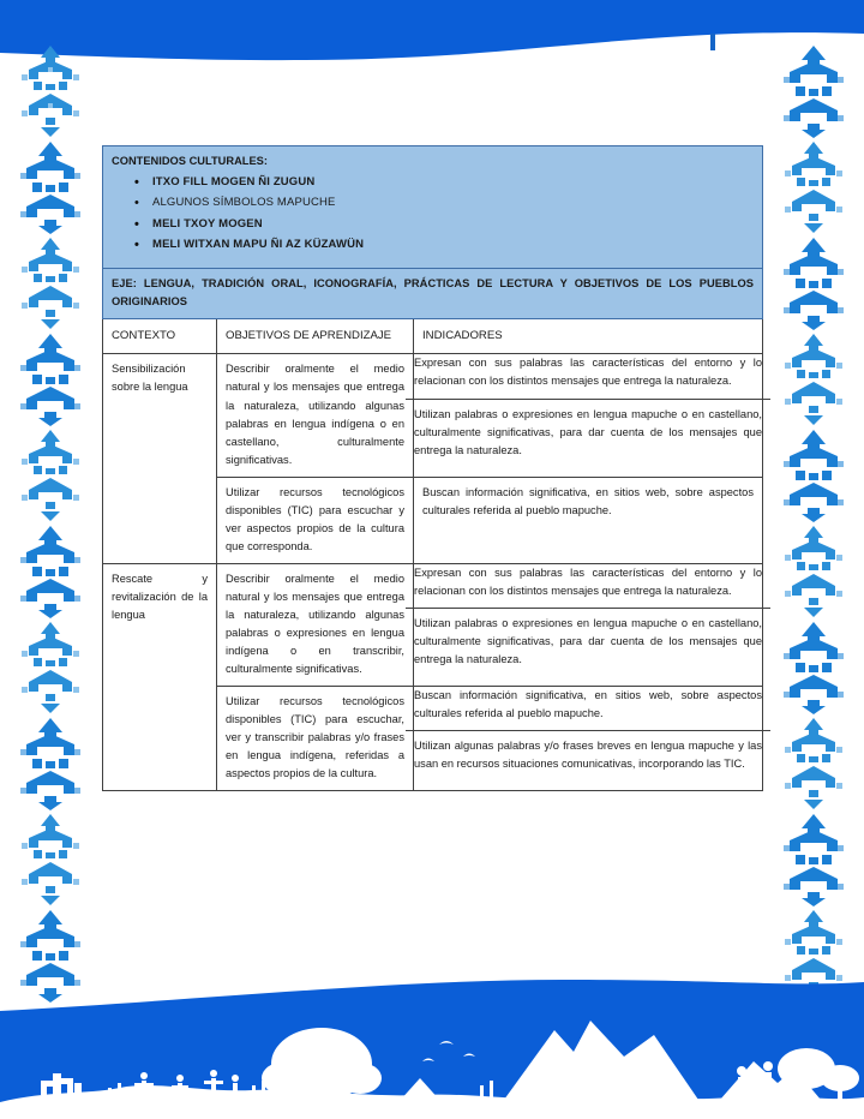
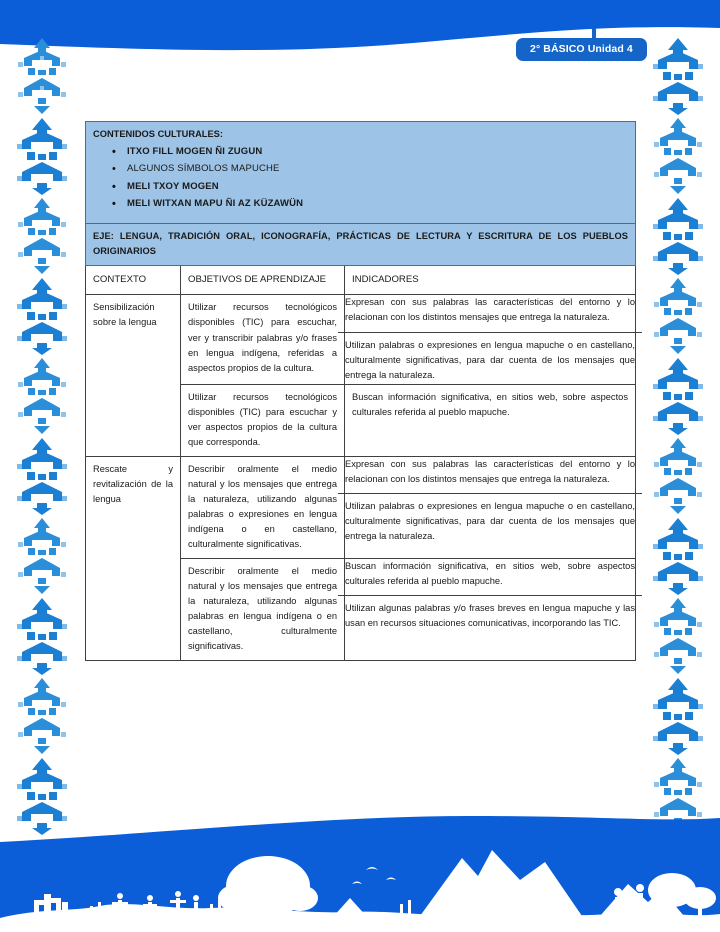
+ 2° BÁSICO Unidad 4
  CONTENIDOS CULTURALES: ITXO FILL MOGEN ÑI ZUGUN ALGUNOS SÍMBOLOS MAPUCHE MELI TXOY MOGEN MELI WITXAN MAPU ÑI AZ KÜZAWÜN
- EJE: LENGUA, TRADICIÓN ORAL, ICONOGRAFÍA, PRÁCTICAS DE LECTURA Y OBJETIVOS DE LOS PUEBLOS ORIGINARIOS
+ EJE: LENGUA, TRADICIÓN ORAL, ICONOGRAFÍA, PRÁCTICAS DE LECTURA Y ESCRITURA DE LOS PUEBLOS ORIGINARIOS
  CONTEXTO	OBJETIVOS DE APRENDIZAJE	INDICADORES
- Sensibilización sobre la lengua	Describir oralmente el medio natural y los mensajes que entrega la naturaleza, utilizando algunas palabras en lengua indígena o en castellano, culturalmente significativas.
+ Sensibilización sobre la lengua	Utilizar recursos tecnológicos disponibles (TIC) para escuchar, ver y transcribir palabras y/o frases en lengua indígena, referidas a aspectos propios de la cultura.
  Expresan con sus palabras las características del entorno y lo relacionan con los distintos mensajes que entrega la naturaleza.
  Utilizan palabras o expresiones en lengua mapuche o en castellano, culturalmente significativas, para dar cuenta de los mensajes que entrega la naturaleza.
  Utilizar recursos tecnológicos disponibles (TIC) para escuchar y ver aspectos propios de la cultura que corresponda.	Buscan información significativa, en sitios web, sobre aspectos culturales referida al pueblo mapuche.
- Rescate y revitalización de la lengua	Describir oralmente el medio natural y los mensajes que entrega la naturaleza, utilizando algunas palabras o expresiones en lengua indígena o en transcribir, culturalmente significativas.
+ Rescate y revitalización de la lengua	Describir oralmente el medio natural y los mensajes que entrega la naturaleza, utilizando algunas palabras o expresiones en lengua indígena o en castellano, culturalmente significativas.
  Expresan con sus palabras las características del entorno y lo relacionan con los distintos mensajes que entrega la naturaleza.
  Utilizan palabras o expresiones en lengua mapuche o en castellano, culturalmente significativas, para dar cuenta de los mensajes que entrega la naturaleza.
- Utilizar recursos tecnológicos disponibles (TIC) para escuchar, ver y transcribir palabras y/o frases en lengua indígena, referidas a aspectos propios de la cultura.
+ Describir oralmente el medio natural y los mensajes que entrega la naturaleza, utilizando algunas palabras en lengua indígena o en castellano, culturalmente significativas.
  Buscan información significativa, en sitios web, sobre aspectos culturales referida al pueblo mapuche.
  Utilizan algunas palabras y/o frases breves en lengua mapuche y las usan en recursos situaciones comunicativas, incorporando las TIC.
